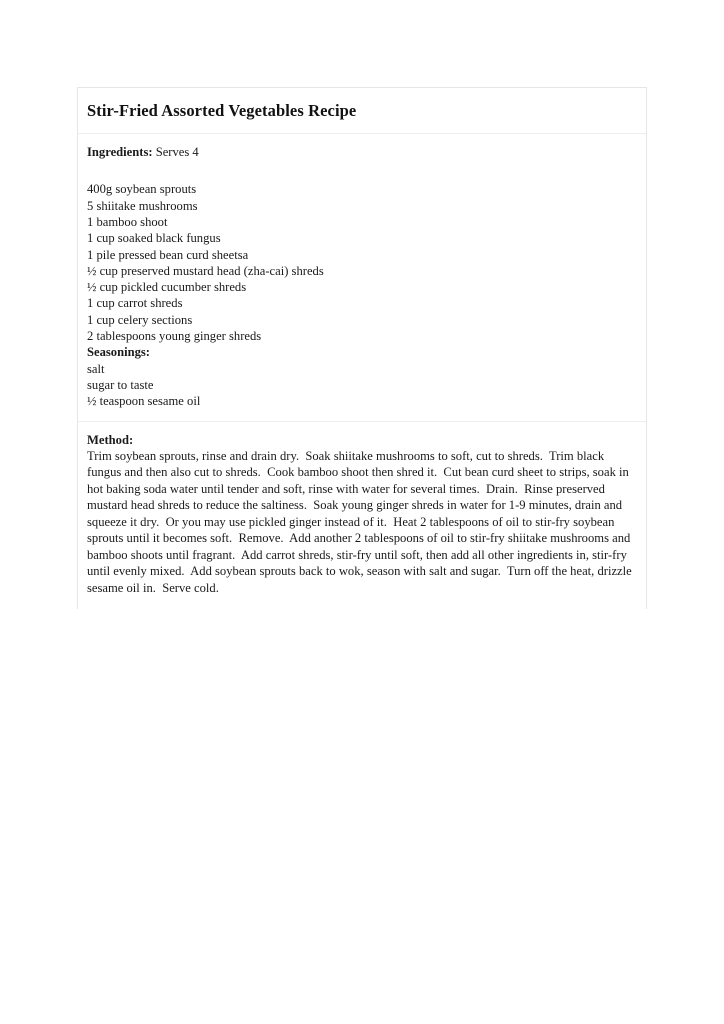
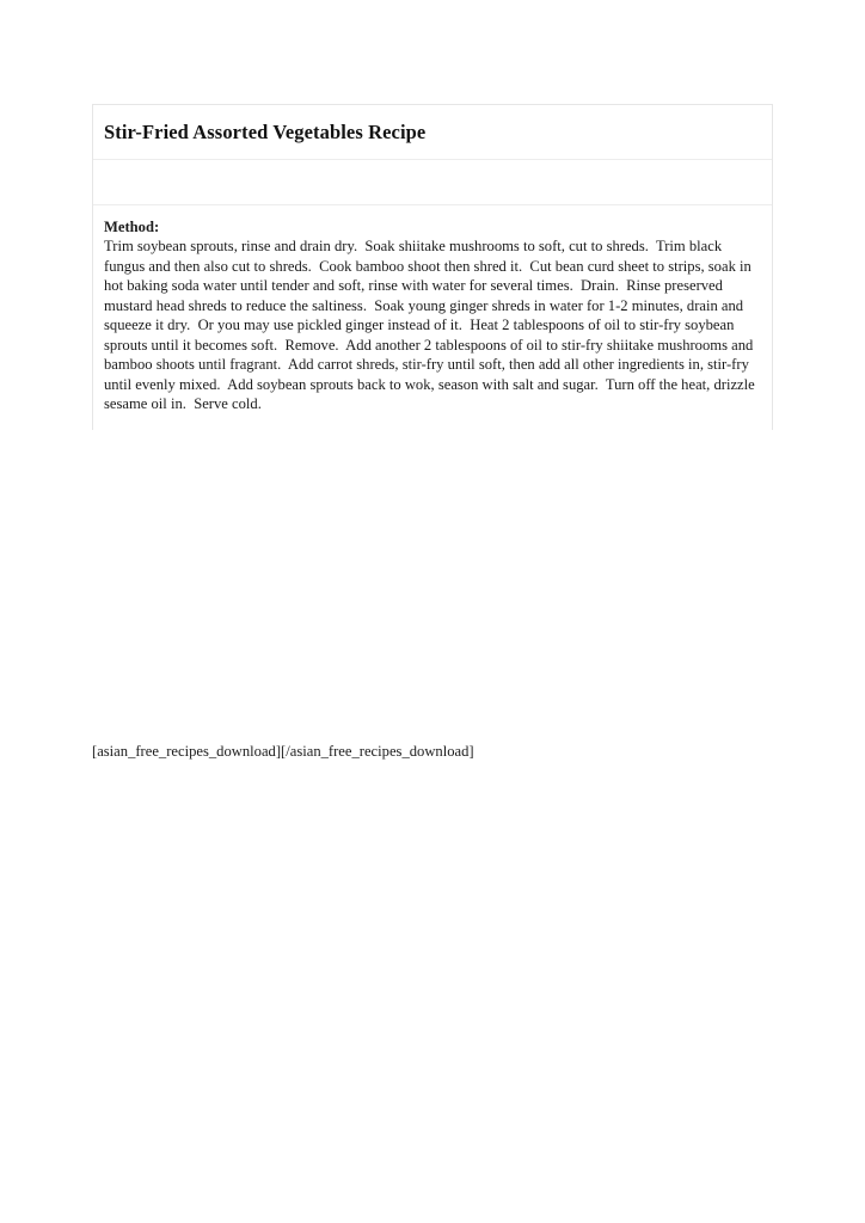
  Stir-Fried Assorted Vegetables Recipe
- Ingredients: Serves 4
- 400g soybean sprouts
- 5 shiitake mushrooms
- 1 bamboo shoot
- 1 cup soaked black fungus
- 1 pile pressed bean curd sheetsa
- ½ cup preserved mustard head (zha-cai) shreds
- ½ cup pickled cucumber shreds
- 1 cup carrot shreds
- 1 cup celery sections
- 2 tablespoons young ginger shreds
- Seasonings:
- salt
- sugar to taste
- ½ teaspoon sesame oil
  Method:
- Trim soybean sprouts, rinse and drain dry. Soak shiitake mushrooms to soft, cut to shreds. Trim black fungus and then also cut to shreds. Cook bamboo shoot then shred it. Cut bean curd sheet to strips, soak in hot baking soda water until tender and soft, rinse with water for several times. Drain. Rinse preserved mustard head shreds to reduce the saltiness. Soak young ginger shreds in water for 1-9 minutes, drain and squeeze it dry. Or you may use pickled ginger instead of it. Heat 2 tablespoons of oil to stir-fry soybean sprouts until it becomes soft. Remove. Add another 2 tablespoons of oil to stir-fry shiitake mushrooms and bamboo shoots until fragrant. Add carrot shreds, stir-fry until soft, then add all other ingredients in, stir-fry until evenly mixed. Add soybean sprouts back to wok, season with salt and sugar. Turn off the heat, drizzle sesame oil in. Serve cold.
+ Trim soybean sprouts, rinse and drain dry. Soak shiitake mushrooms to soft, cut to shreds. Trim black fungus and then also cut to shreds. Cook bamboo shoot then shred it. Cut bean curd sheet to strips, soak in hot baking soda water until tender and soft, rinse with water for several times. Drain. Rinse preserved mustard head shreds to reduce the saltiness. Soak young ginger shreds in water for 1-2 minutes, drain and squeeze it dry. Or you may use pickled ginger instead of it. Heat 2 tablespoons of oil to stir-fry soybean sprouts until it becomes soft. Remove. Add another 2 tablespoons of oil to stir-fry shiitake mushrooms and bamboo shoots until fragrant. Add carrot shreds, stir-fry until soft, then add all other ingredients in, stir-fry until evenly mixed. Add soybean sprouts back to wok, season with salt and sugar. Turn off the heat, drizzle sesame oil in. Serve cold.
+ [asian_free_recipes_download][/asian_free_recipes_download]
